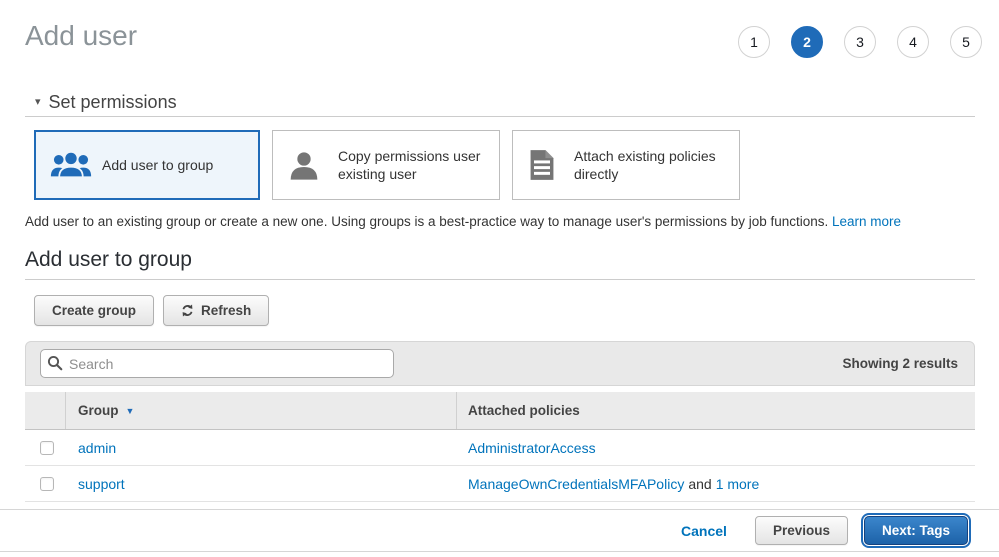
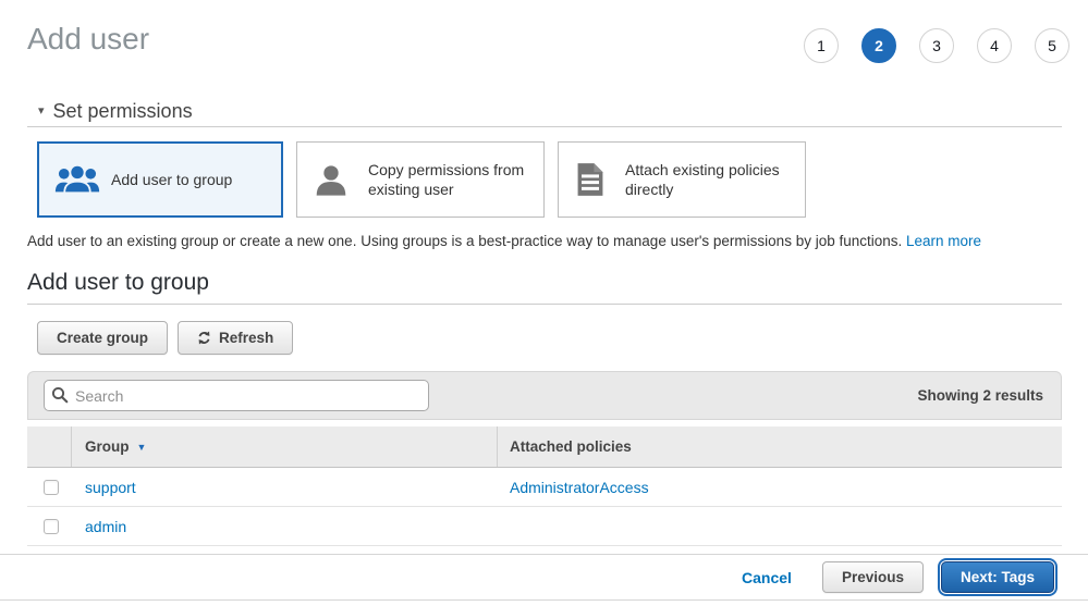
  Add user
  1
  2
  3
  4
  5
  ▾
  Set permissions
  Add user to group
- Copy permissions user existing user
+ Copy permissions from existing user
  Attach existing policies directly
  Add user to an existing group or create a new one. Using groups is a best-practice way to manage user's permissions by job functions. Learn more
  Add user to group
  Create group
  Refresh
  Search
  Showing 2 results
  Group
  ▼
  Attached policies
- admin
+ support
  AdministratorAccess
- support
+ admin
- ManageOwnCredentialsMFAPolicy
- and
- 1 more
  Cancel
  Previous
  Next: Tags
